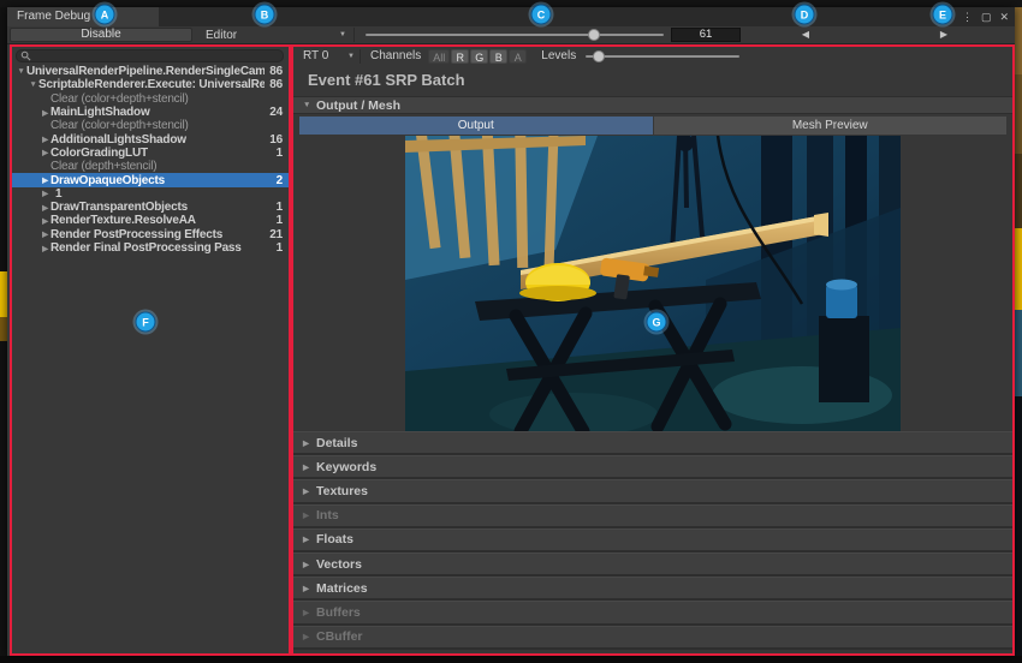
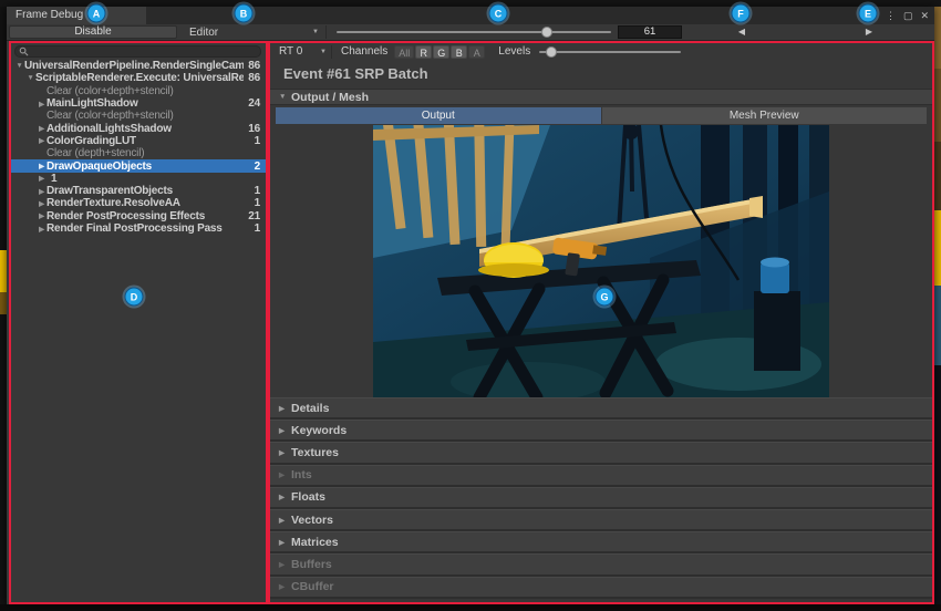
  Frame Debug
  ⋮
  ▢
  ✕
  Disable
  Editor
  61
  ◀
  ▶
  UniversalRenderPipeline.RenderSingleCam
  86
  ScriptableRenderer.Execute: UniversalRe
  86
  Clear (color+depth+stencil)
  MainLightShadow
  24
  Clear (color+depth+stencil)
  AdditionalLightsShadow
  16
  ColorGradingLUT
  1
  Clear (depth+stencil)
  DrawOpaqueObjects
  2
  1
  DrawTransparentObjects
  1
  RenderTexture.ResolveAA
  1
  Render PostProcessing Effects
  21
  Render Final PostProcessing Pass
  1
  RT 0
  Channels
  All
  R
  G
  B
  A
  Levels
  Event #61 SRP Batch
  Output / Mesh
  Output
  Mesh Preview
  Details
  Keywords
  Textures
  Ints
  Floats
  Vectors
  Matrices
  Buffers
  CBuffer
  A
  B
  C
- D
+ F
  E
- F
+ D
  G
